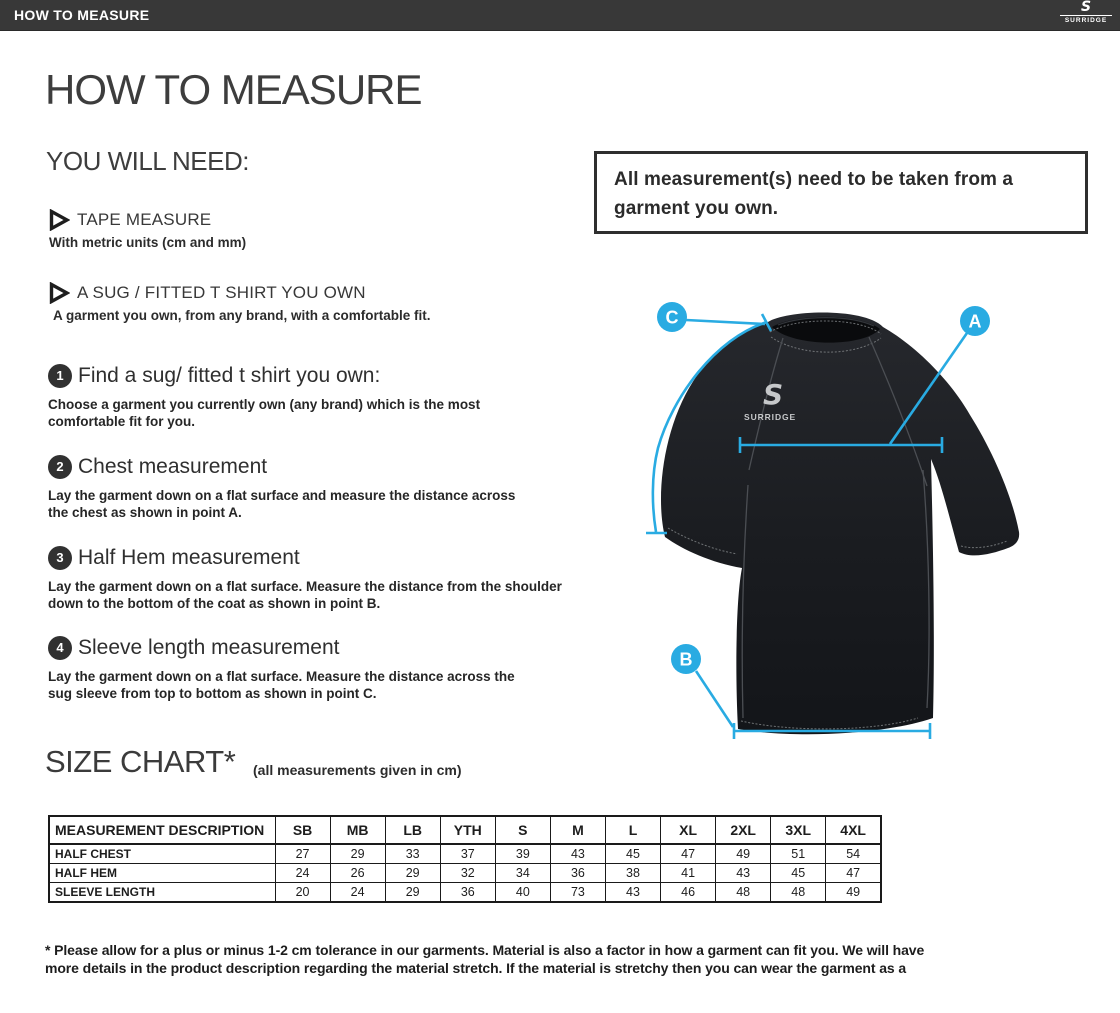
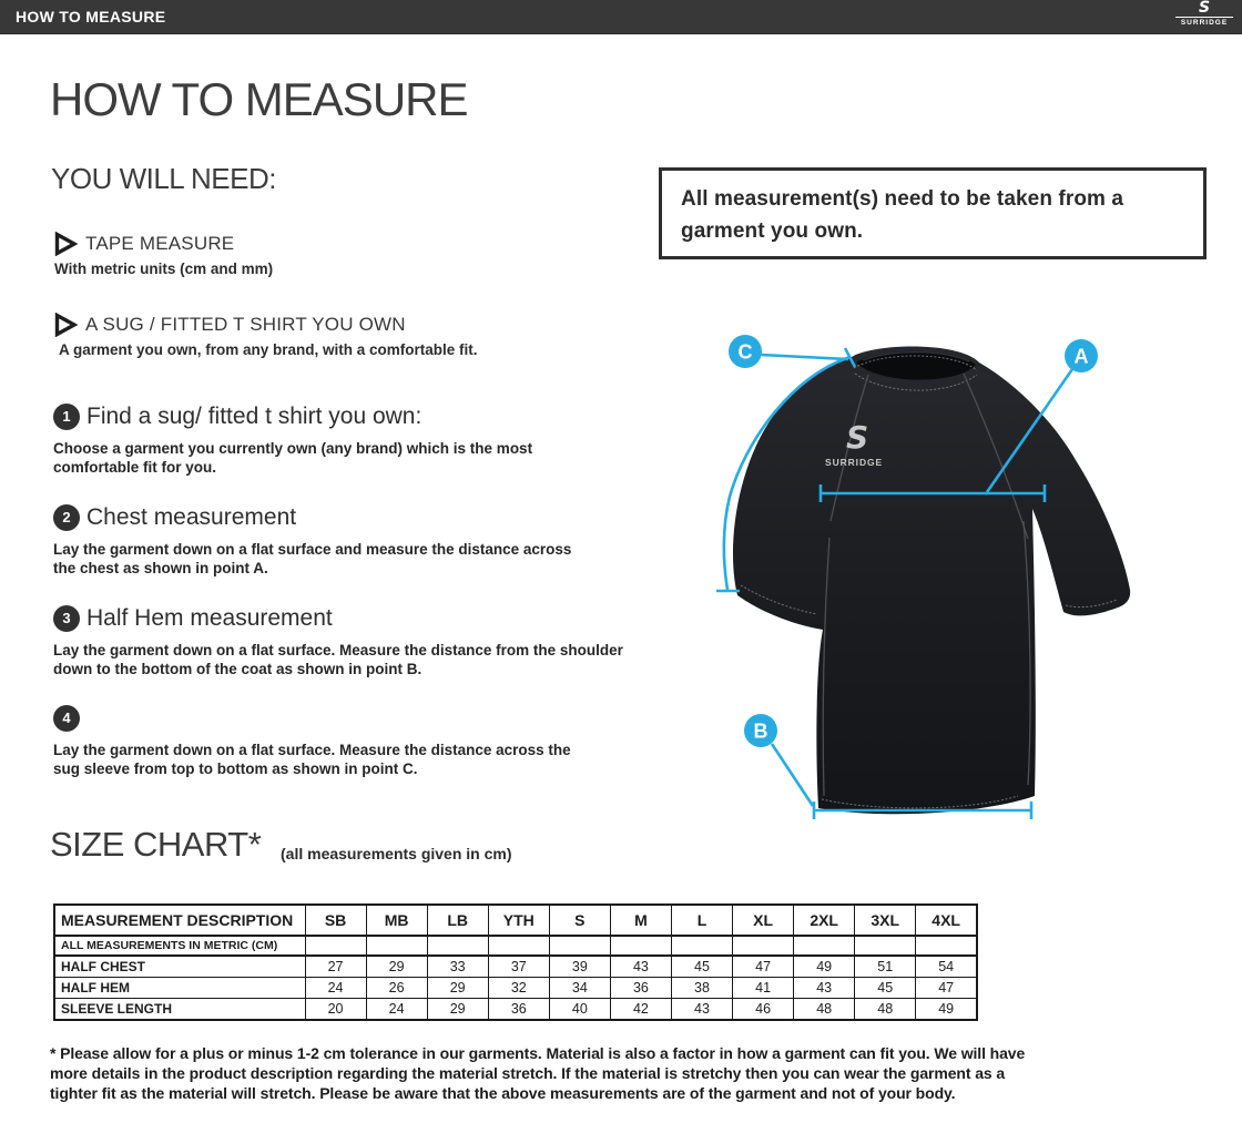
  HOW TO MEASURE
  S
  HOW TO MEASURE
  YOU WILL NEED:
  TAPE MEASURE
  With metric units (cm and mm)
  A SUG / FITTED T SHIRT YOU OWN
  A garment you own, from any brand, with a comfortable fit.
  1
  Find a sug/ fitted t shirt you own:
  Choose a garment you currently own (any brand) which is the most
  comfortable fit for you.
  2
  Chest measurement
  Lay the garment down on a flat surface and measure the distance across
  the chest as shown in point A.
  3
  Half Hem measurement
  Lay the garment down on a flat surface. Measure the distance from the shoulder
  down to the bottom of the coat as shown in point B.
  4
- Sleeve length measurement
  Lay the garment down on a flat surface. Measure the distance across the
  sug sleeve from top to bottom as shown in point C.
  All measurement(s) need to be taken from a garment you own.
  S
  SURRIDGE
  C
  A
  B
  SIZE CHART*
  (all measurements given in cm)
  MEASUREMENT DESCRIPTION	SB	MB	LB	YTH	S	M	L	XL	2XL	3XL	4XL
+ ALL MEASUREMENTS IN METRIC (CM)
  HALF CHEST	27	29	33	37	39	43	45	47	49	51	54
  HALF HEM	24	26	29	32	34	36	38	41	43	45	47
- SLEEVE LENGTH	20	24	29	36	40	73	43	46	48	48	49
+ SLEEVE LENGTH	20	24	29	36	40	42	43	46	48	48	49
  * Please allow for a plus or minus 1-2 cm tolerance in our garments. Material is also a factor in how a garment can fit you. We will have
  more details in the product description regarding the material stretch. If the material is stretchy then you can wear the garment as a
+ tighter fit as the material will stretch. Please be aware that the above measurements are of the garment and not of your body.
